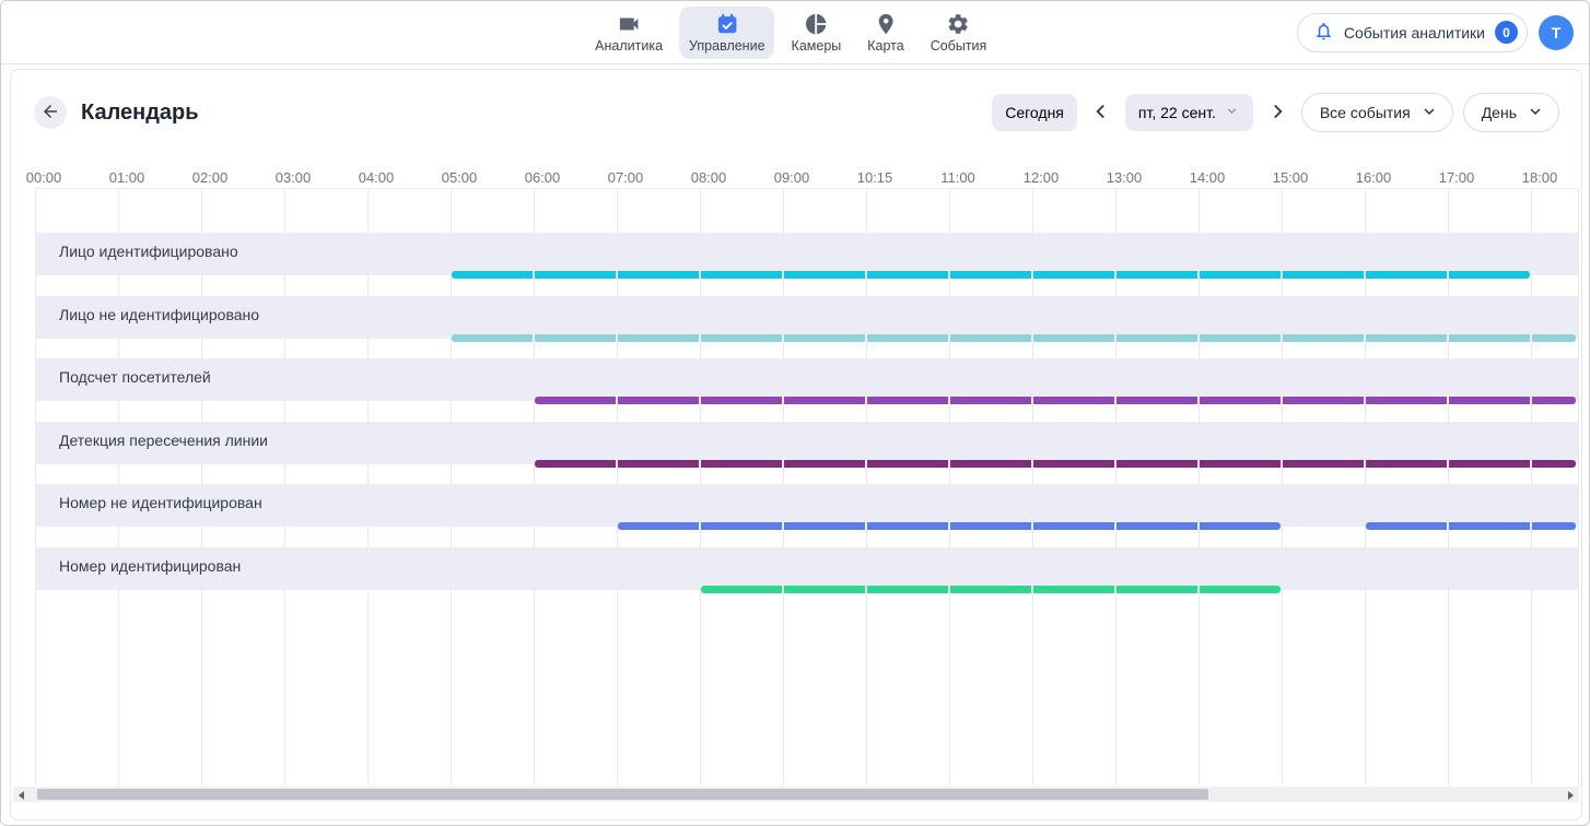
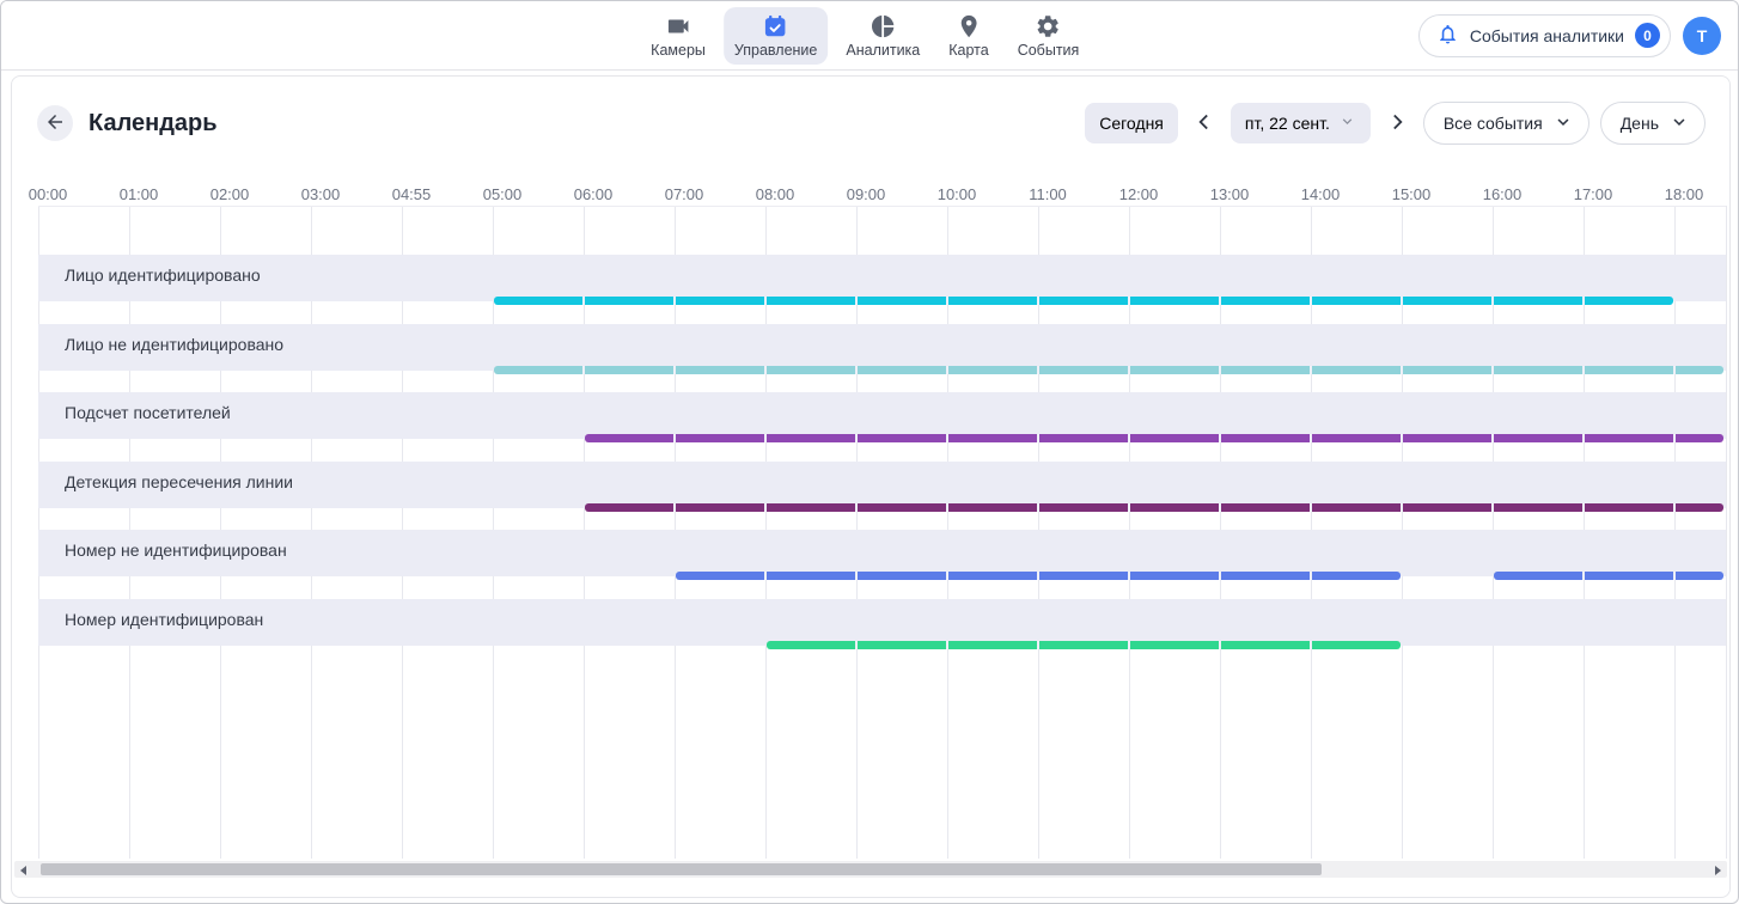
- Аналитика
+ Камеры
  Управление
- Камеры
+ Аналитика
  Карта
  События
  События аналитики
  0
  T
  Календарь
  Сегодня
  пт, 22 сент.
  Все события
  День
  00:00
  01:00
  02:00
  03:00
- 04:00
+ 04:55
  05:00
  06:00
  07:00
  08:00
  09:00
- 10:15
+ 10:00
  11:00
  12:00
  13:00
  14:00
  15:00
  16:00
  17:00
  18:00
  Лицо идентифицировано
  Лицо не идентифицировано
  Подсчет посетителей
  Детекция пересечения линии
  Номер не идентифицирован
  Номер идентифицирован
